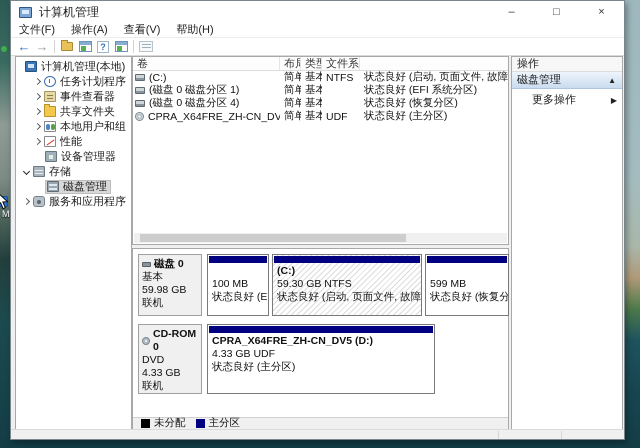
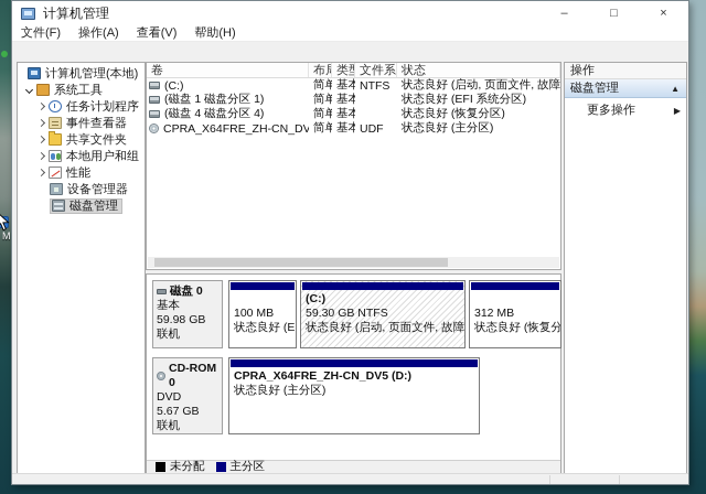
  M
  计算机管理
  –
  □
  ×
  文件(F)
  操作(A)
  查看(V)
  帮助(H)
- ←
- →
- ?
  计算机管理(本地)
+ 系统工具
  任务计划程序
  事件查看器
  共享文件夹
  本地用户和组
  性能
  设备管理器
- 存储
  磁盘管理
- 服务和应用程序
  卷
  布局
  类型
  文件系
+ 状态
  (C:)
  简单
  基本
  NTFS
- (磁盘 0 磁盘分区 1)
+ (磁盘 1 磁盘分区 1)
  简单
  基本
  状态良好 (EFI 系统分区)
- (磁盘 0 磁盘分区 4)
+ (磁盘 4 磁盘分区 4)
  简单
  基本
  状态良好 (恢复分区)
  CPRA_X64FRE_ZH-CN_DV
  简单
  基本
  UDF
  状态良好 (主分区)
  磁盘 0
  基本
  59.98 GB
  联机
  100 MB
  (C:)
  59.30 GB NTFS
  状态良好 (启动, 页面文件, 故障
- 599 MB
+ 312 MB
  状态良好 (恢复分
  CD-ROM 0
  DVD
- 4.33 GB
+ 5.67 GB
  联机
  CPRA_X64FRE_ZH-CN_DV5 (D:)
- 4.33 GB UDF
  状态良好 (主分区)
  未分配
  主分区
  操作
  磁盘管理
  ▲
  更多操作
  ▶
